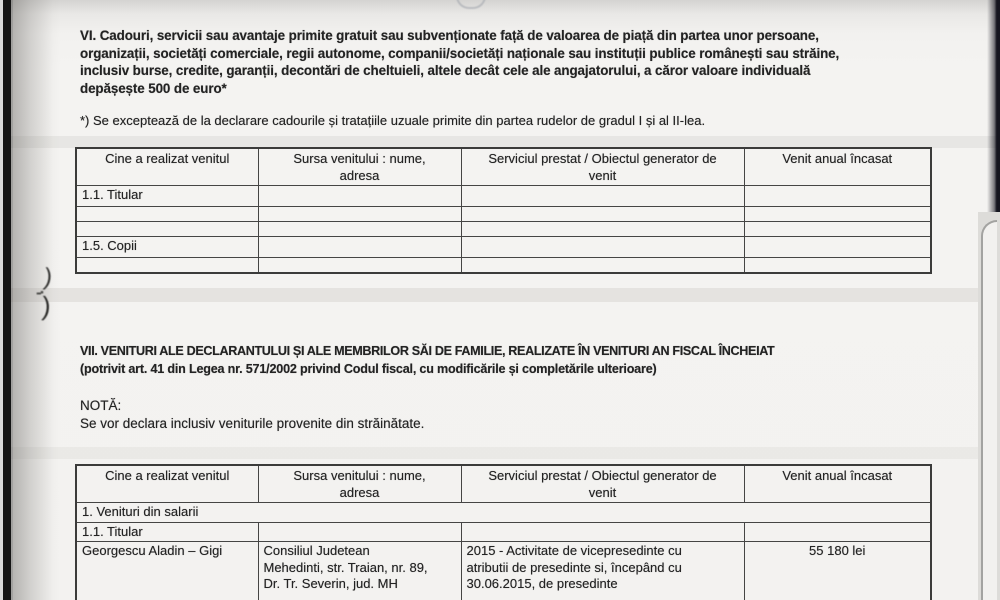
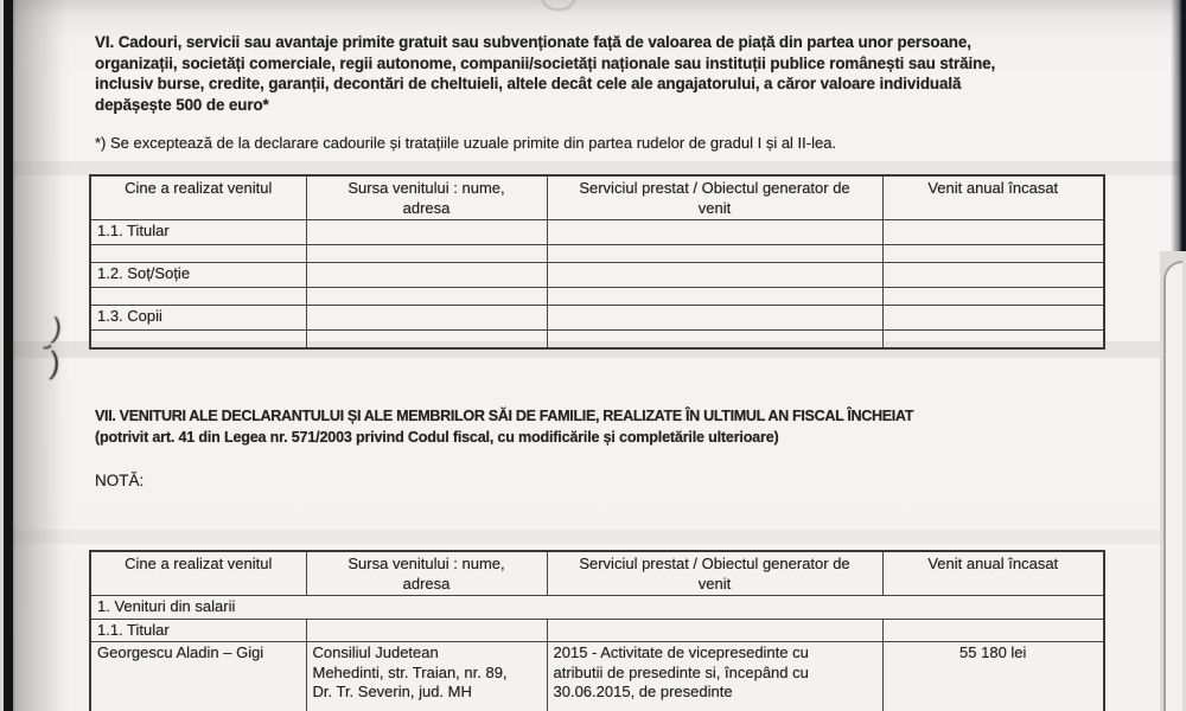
  VI. Cadouri, servicii sau avantaje primite gratuit sau subvenționate față de valoarea de piață din partea unor persoane,
  organizații, societăți comerciale, regii autonome, companii/societăți naționale sau instituții publice românești sau străine,
  inclusiv burse, credite, garanții, decontări de cheltuieli, altele decât cele ale angajatorului, a căror valoare individuală
  depășește 500 de euro*
  *) Se exceptează de la declarare cadourile și tratațiile uzuale primite din partea rudelor de gradul I și al II-lea.
  Cine a realizat venitul	Sursa venitului : nume, adresa	Serviciul prestat / Obiectul generator de venit	Venit anual încasat
  1.1. Titular
+ 1.2. Soț/Soție
- 1.5. Copii
+ 1.3. Copii
- VII. VENITURI ALE DECLARANTULUI ȘI ALE MEMBRILOR SĂI DE FAMILIE, REALIZATE ÎN VENITURI AN FISCAL ÎNCHEIAT
+ VII. VENITURI ALE DECLARANTULUI ȘI ALE MEMBRILOR SĂI DE FAMILIE, REALIZATE ÎN ULTIMUL AN FISCAL ÎNCHEIAT
- (potrivit art. 41 din Legea nr. 571/2002 privind Codul fiscal, cu modificările și completările ulterioare)
+ (potrivit art. 41 din Legea nr. 571/2003 privind Codul fiscal, cu modificările și completările ulterioare)
  NOTĂ:
- Se vor declara inclusiv veniturile provenite din străinătate.
  Cine a realizat venitul	Sursa venitului : nume, adresa	Serviciul prestat / Obiectul generator de venit	Venit anual încasat
  1. Venituri din salarii
  1.1. Titular
  Georgescu Aladin – Gigi	Consiliul Judetean Mehedinti, str. Traian, nr. 89, Dr. Tr. Severin, jud. MH	2015 - Activitate de vicepresedinte cu atributii de presedinte si, începând cu 30.06.2015, de presedinte	55 180 lei
